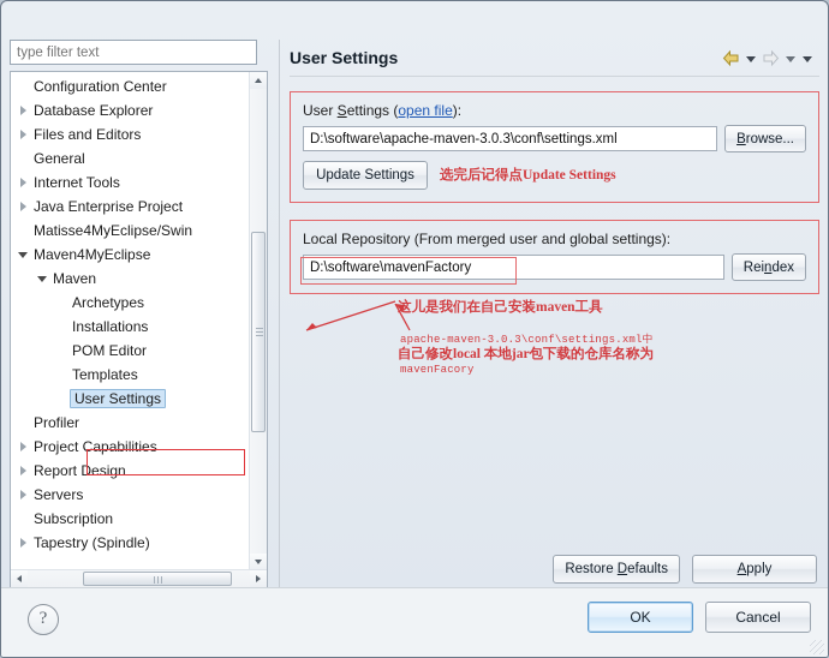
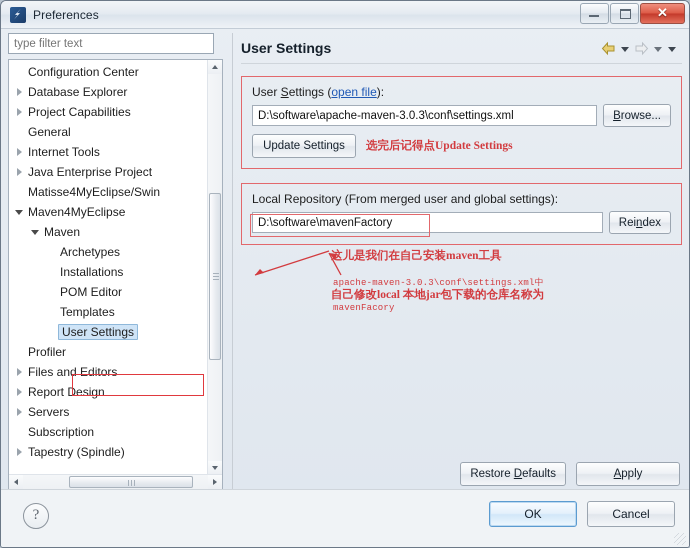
+ Preferences
+ ✕
  type filter text
  Configuration Center
  Database Explorer
- Files and Editors
+ Project Capabilities
  General
  Internet Tools
  Java Enterprise Project
  Matisse4MyEclipse/Swin
  Maven4MyEclipse
  Maven
  Archetypes
  Installations
  POM Editor
  Templates
  User Settings
  Profiler
- Project Capabilities
+ Files and Editors
  Report Design
  Servers
  Subscription
  Tapestry (Spindle)
  User Settings
  User Settings (open file):
  D:\software\apache-maven-3.0.3\conf\settings.xml
  Browse...
  Update Settings
  选完后记得点Update Settings
  Local Repository (From merged user and global settings):
  D:\software\mavenFactory
  Reindex
  这儿是我们在自己安装maven工具
  apache-maven-3.0.3\conf\settings.xml中
  自己修改local 本地jar包下载的仓库名称为
  mavenFacory
  Restore Defaults
  Apply
  ?
  OK
  Cancel
